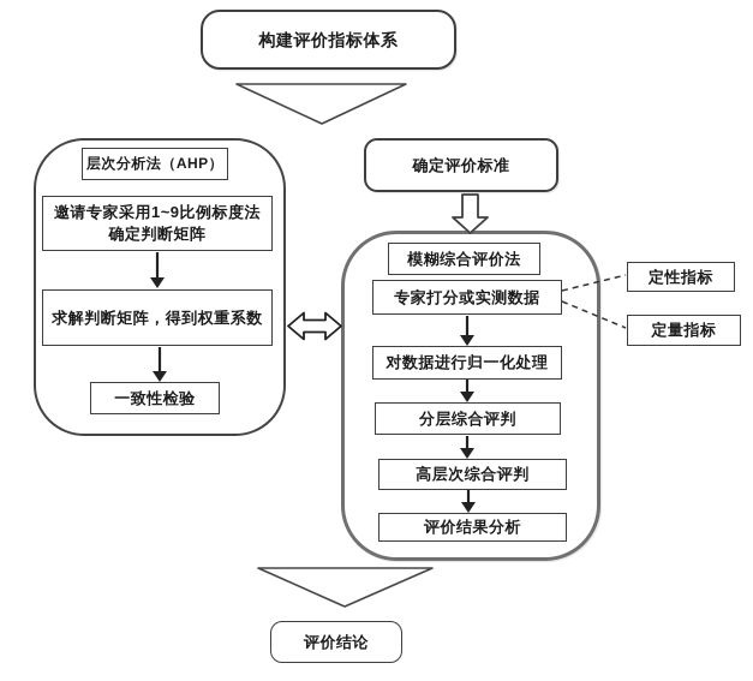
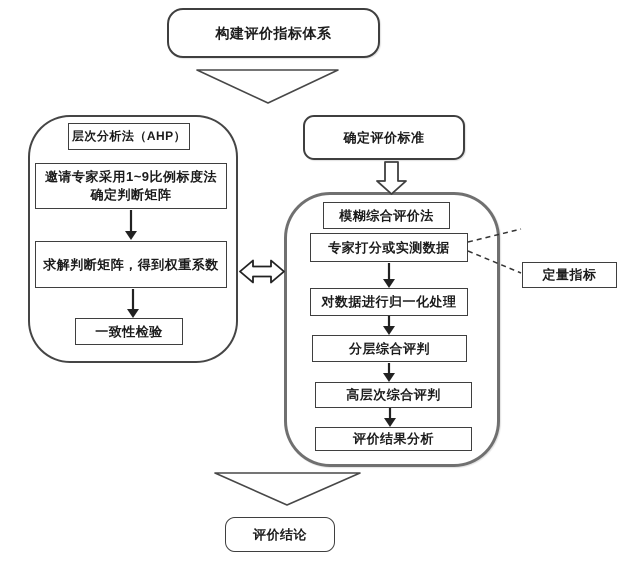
  构建评价指标体系
  层次分析法（AHP）
  邀请专家采用1~9比例标度法确定判断矩阵
  求解判断矩阵，得到权重系数
  一致性检验
  确定评价标准
  模糊综合评价法
  专家打分或实测数据
  对数据进行归一化处理
  分层综合评判
  高层次综合评判
  评价结果分析
- 定性指标
  定量指标
  评价结论
